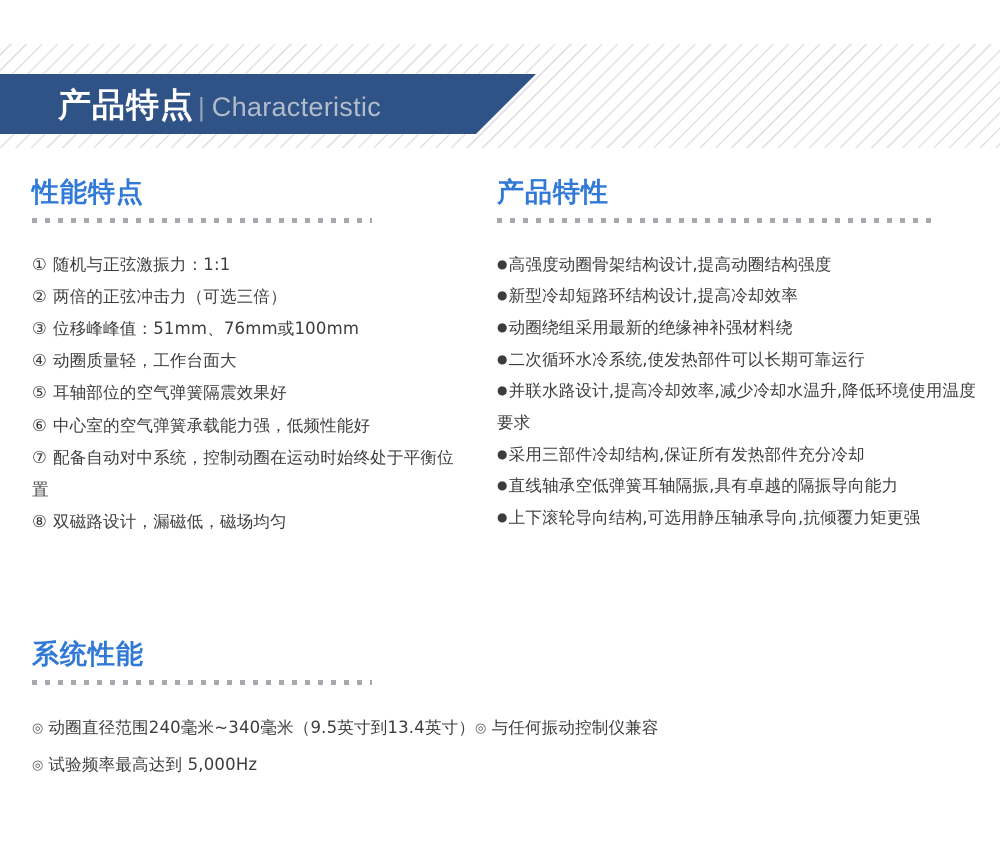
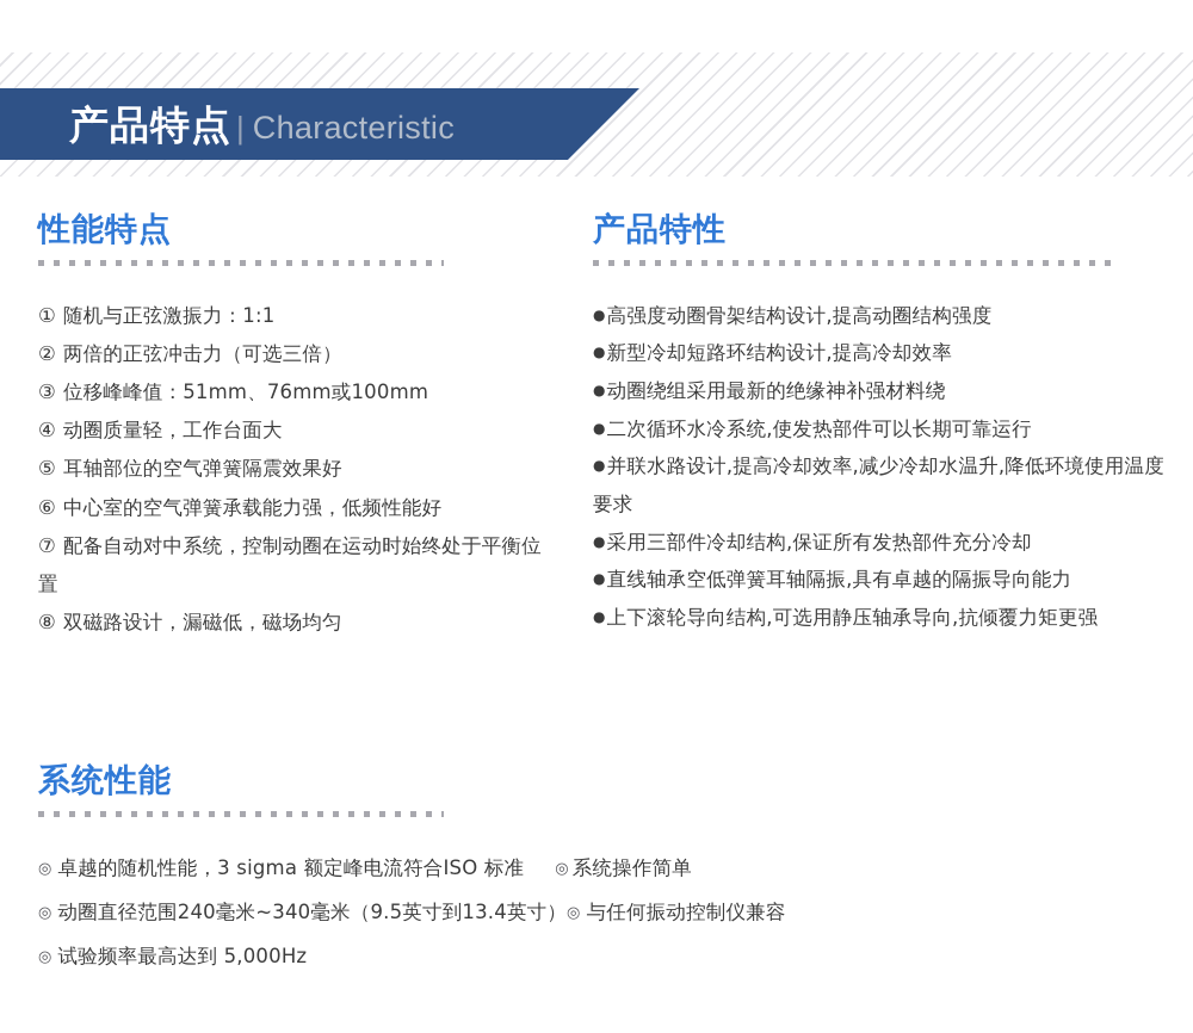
  产品特点
  |
  Characteristic
  性能特点
  ① 随机与正弦激振力：1:1
  ② 两倍的正弦冲击力（可选三倍）
  ③ 位移峰峰值：51mm、76mm或100mm
  ④ 动圈质量轻，工作台面大
  ⑤ 耳轴部位的空气弹簧隔震效果好
  ⑥ 中心室的空气弹簧承载能力强，低频性能好
  ⑦ 配备自动对中系统，控制动圈在运动时始终处于平衡位置
  ⑧ 双磁路设计，漏磁低，磁场均匀
  产品特性
  ●高强度动圈骨架结构设计,提高动圈结构强度
  ●新型冷却短路环结构设计,提高冷却效率
  ●动圈绕组采用最新的绝缘神补强材料绕
  ●二次循环水冷系统,使发热部件可以长期可靠运行
  ●并联水路设计,提高冷却效率,减少冷却水温升,降低环境使用温度要求
  ●采用三部件冷却结构,保证所有发热部件充分冷却
  ●直线轴承空低弹簧耳轴隔振,具有卓越的隔振导向能力
  ●上下滚轮导向结构,可选用静压轴承导向,抗倾覆力矩更强
  系统性能
+ ◎ 卓越的随机性能，3 sigma 额定峰电流符合ISO 标准 ◎ 系统操作简单
  ◎ 动圈直径范围240毫米~340毫米（9.5英寸到13.4英寸）◎ 与任何振动控制仪兼容
  ◎ 试验频率最高达到 5,000Hz
